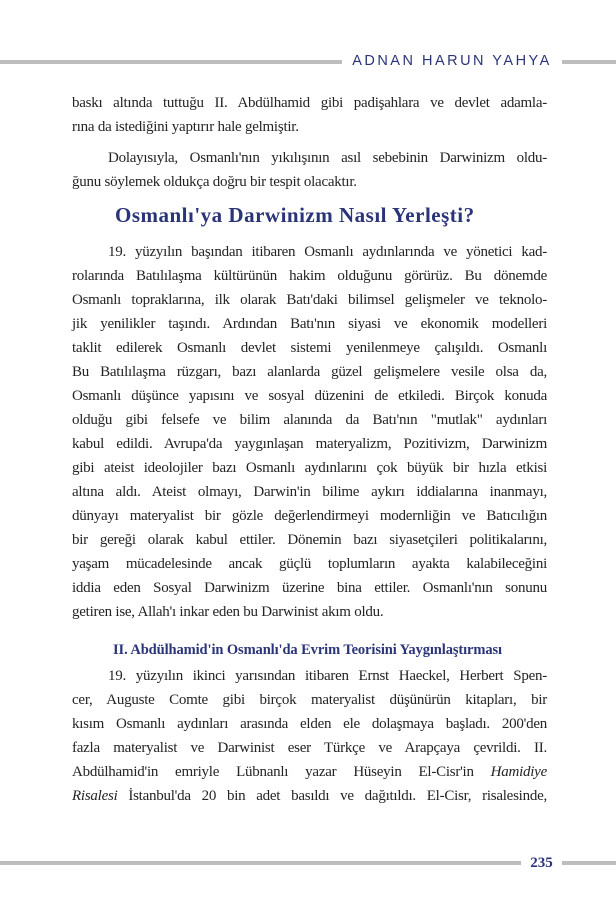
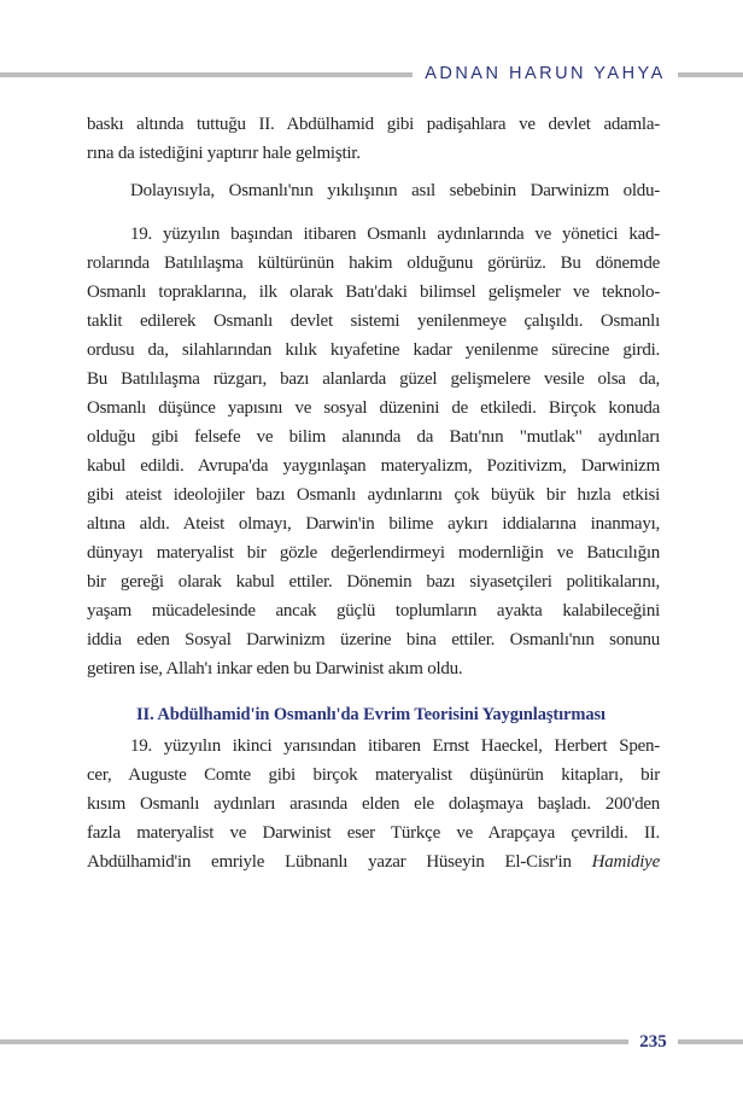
  ADNAN HARUN YAHYA
  baskı altında tuttuğu II. Abdülhamid gibi padişahlara ve devlet adamla-
  rına da istediğini yaptırır hale gelmiştir.
  Dolayısıyla, Osmanlı'nın yıkılışının asıl sebebinin Darwinizm oldu-
- ğunu söylemek oldukça doğru bir tespit olacaktır.
- Osmanlı'ya Darwinizm Nasıl Yerleşti?
  19. yüzyılın başından itibaren Osmanlı aydınlarında ve yönetici kad-
  rolarında Batılılaşma kültürünün hakim olduğunu görürüz. Bu dönemde
  Osmanlı topraklarına, ilk olarak Batı'daki bilimsel gelişmeler ve teknolo-
- jik yenilikler taşındı. Ardından Batı'nın siyasi ve ekonomik modelleri
  taklit edilerek Osmanlı devlet sistemi yenilenmeye çalışıldı. Osmanlı
+ ordusu da, silahlarından kılık kıyafetine kadar yenilenme sürecine girdi.
  Bu Batılılaşma rüzgarı, bazı alanlarda güzel gelişmelere vesile olsa da,
  Osmanlı düşünce yapısını ve sosyal düzenini de etkiledi. Birçok konuda
  olduğu gibi felsefe ve bilim alanında da Batı'nın "mutlak" aydınları
  kabul edildi. Avrupa'da yaygınlaşan materyalizm, Pozitivizm, Darwinizm
  gibi ateist ideolojiler bazı Osmanlı aydınlarını çok büyük bir hızla etkisi
  altına aldı. Ateist olmayı, Darwin'in bilime aykırı iddialarına inanmayı,
  dünyayı materyalist bir gözle değerlendirmeyi modernliğin ve Batıcılığın
  bir gereği olarak kabul ettiler. Dönemin bazı siyasetçileri politikalarını,
  yaşam mücadelesinde ancak güçlü toplumların ayakta kalabileceğini
  iddia eden Sosyal Darwinizm üzerine bina ettiler. Osmanlı'nın sonunu
  getiren ise, Allah'ı inkar eden bu Darwinist akım oldu.
  II. Abdülhamid'in Osmanlı'da Evrim Teorisini Yaygınlaştırması
  19. yüzyılın ikinci yarısından itibaren Ernst Haeckel, Herbert Spen-
  cer, Auguste Comte gibi birçok materyalist düşünürün kitapları, bir
  kısım Osmanlı aydınları arasında elden ele dolaşmaya başladı. 200'den
  fazla materyalist ve Darwinist eser Türkçe ve Arapçaya çevrildi. II.
  Abdülhamid'in emriyle Lübnanlı yazar Hüseyin El-Cisr'in Hamidiye
- Risalesi İstanbul'da 20 bin adet basıldı ve dağıtıldı. El-Cisr, risalesinde,
  235
